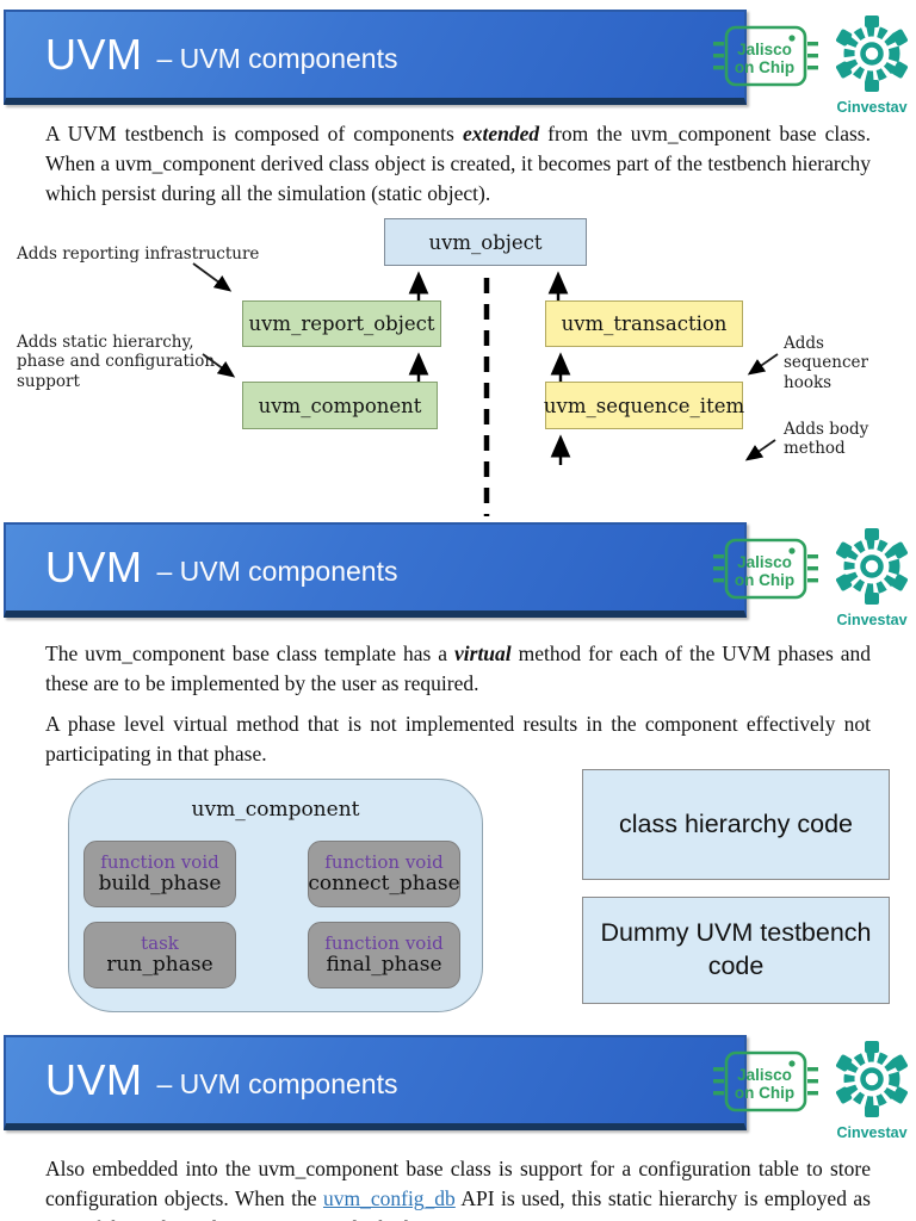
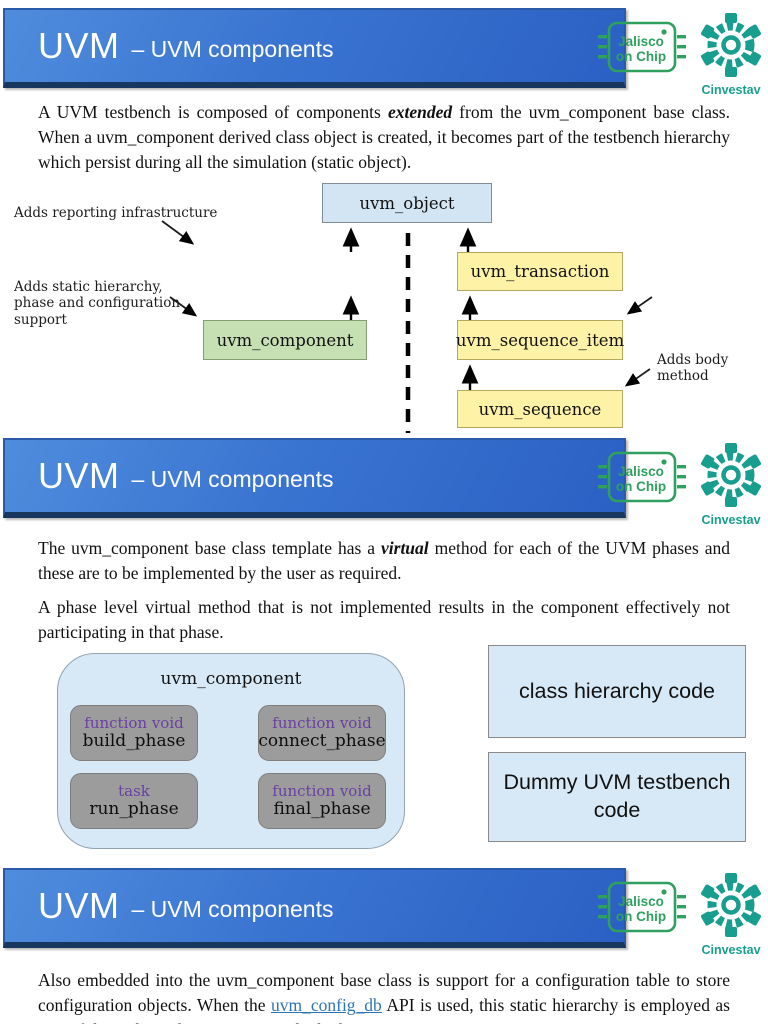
  UVM
  – UVM components
  Jalisco
  on Chip
  Cinvestav
  A UVM testbench is composed of components extended from the uvm_component base class. When a uvm_component derived class object is created, it becomes part of the testbench hierarchy which persist during all the simulation (static object).
  uvm_object
- uvm_report_object
  uvm_component
  uvm_transaction
  uvm_sequence_item
+ uvm_sequence
  Adds reporting infrastructure
  Adds static hierarchy, phase and configuration support
- Adds sequencer hooks
  Adds body method
  UVM
  – UVM components
  Jalisco
  on Chip
  Cinvestav
  The uvm_component base class template has a virtual method for each of the UVM phases and these are to be implemented by the user as required.
  A phase level virtual method that is not implemented results in the component effectively not participating in that phase.
  uvm_component
  function void
  build_phase
  function void
  connect_phase
  task
  run_phase
  function void
  final_phase
  class hierarchy code
  Dummy UVM testbench code
  UVM
  – UVM components
  Jalisco
  on Chip
  Cinvestav
  Also embedded into the uvm_component base class is support for a configuration table to store configuration objects. When the uvm_config_db API is used, this static hierarchy is employed as
